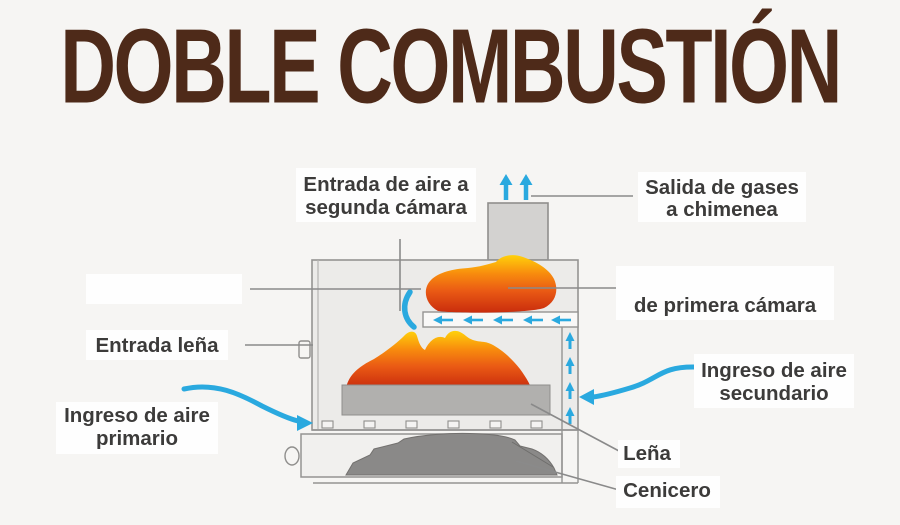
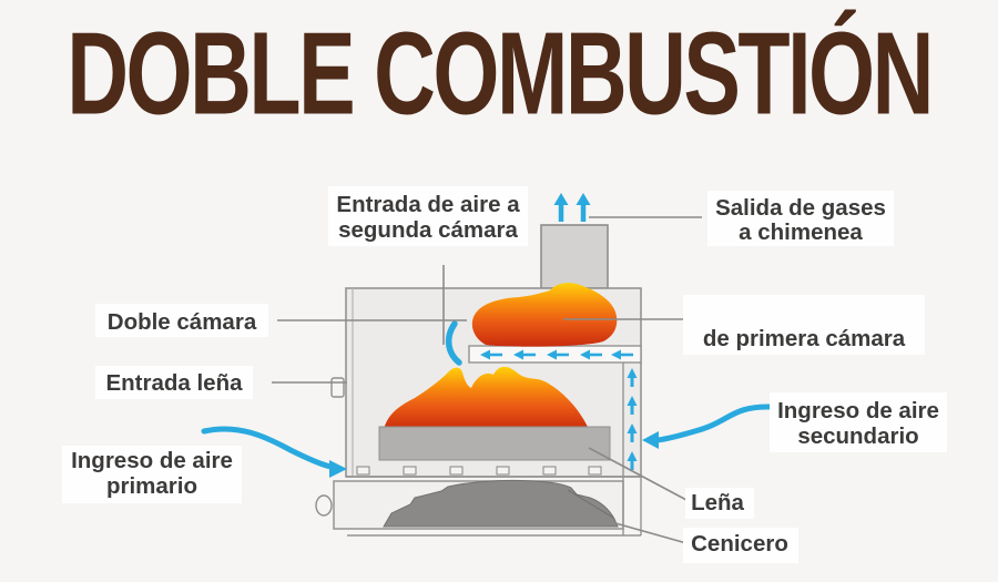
  DOBLE COMBUSTIÓN
  Entrada de aire a
  segunda cámara
  Salida de gases
  a chimenea
+ Doble cámara
  Entrada leña
  Ingreso de aire
  primario
  de primera cámara
  Ingreso de aire
  secundario
  Leña
  Cenicero
